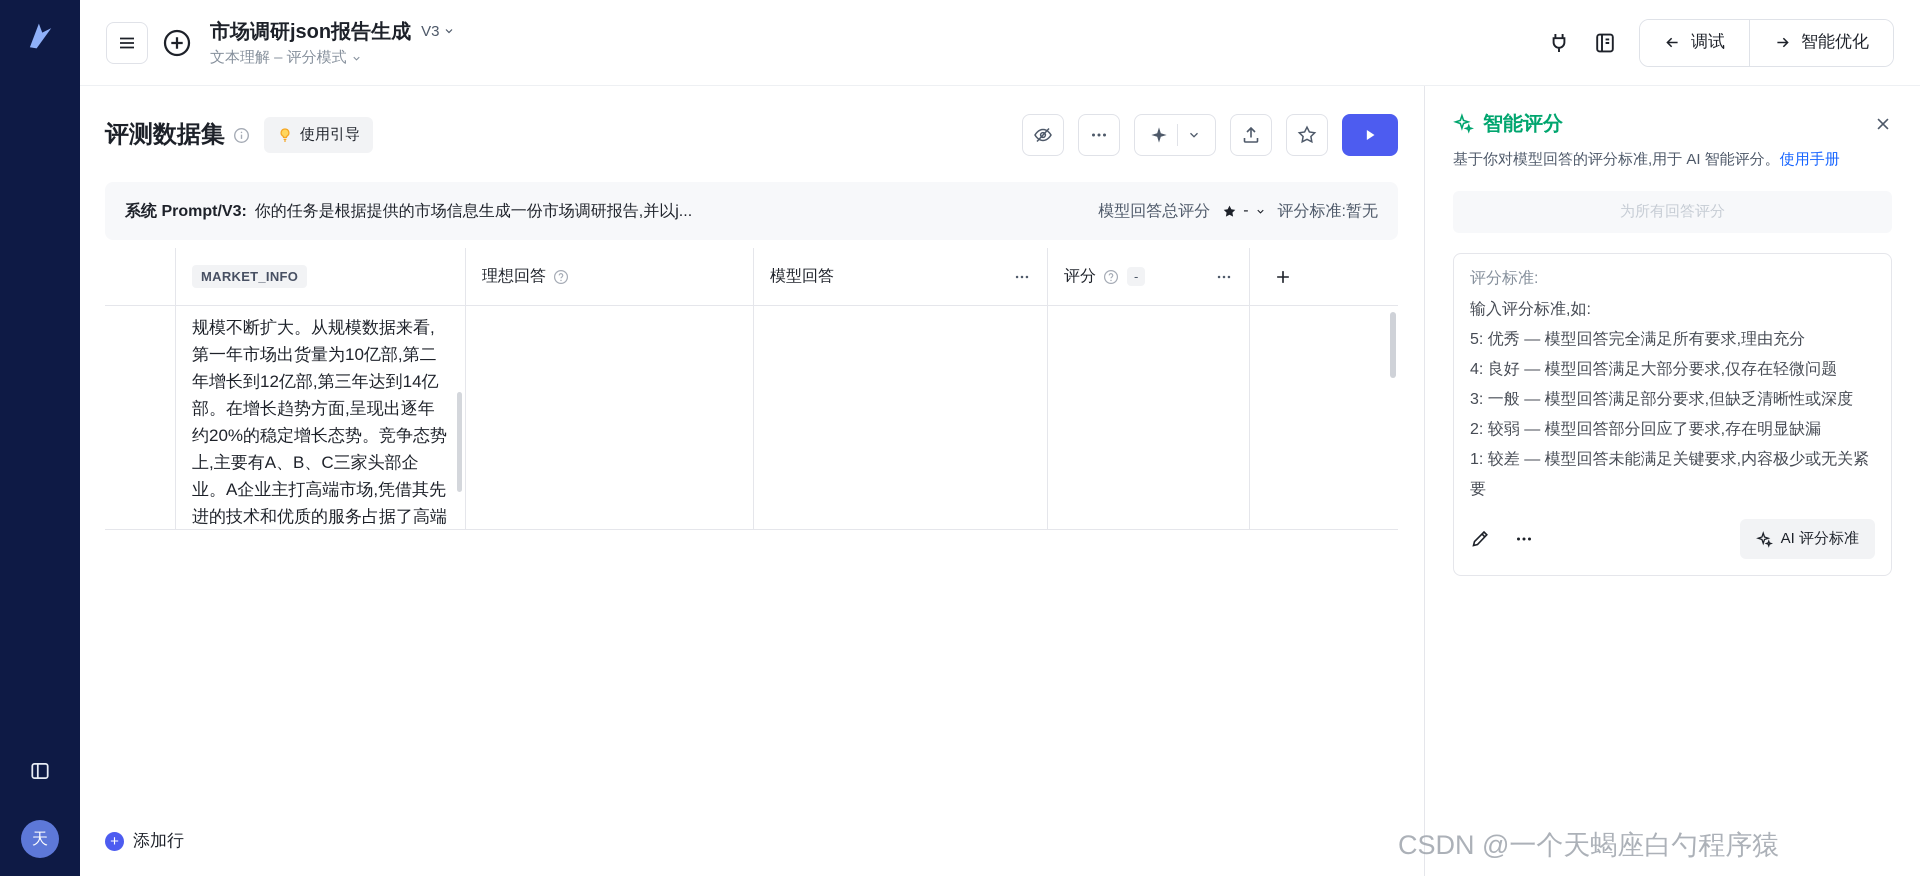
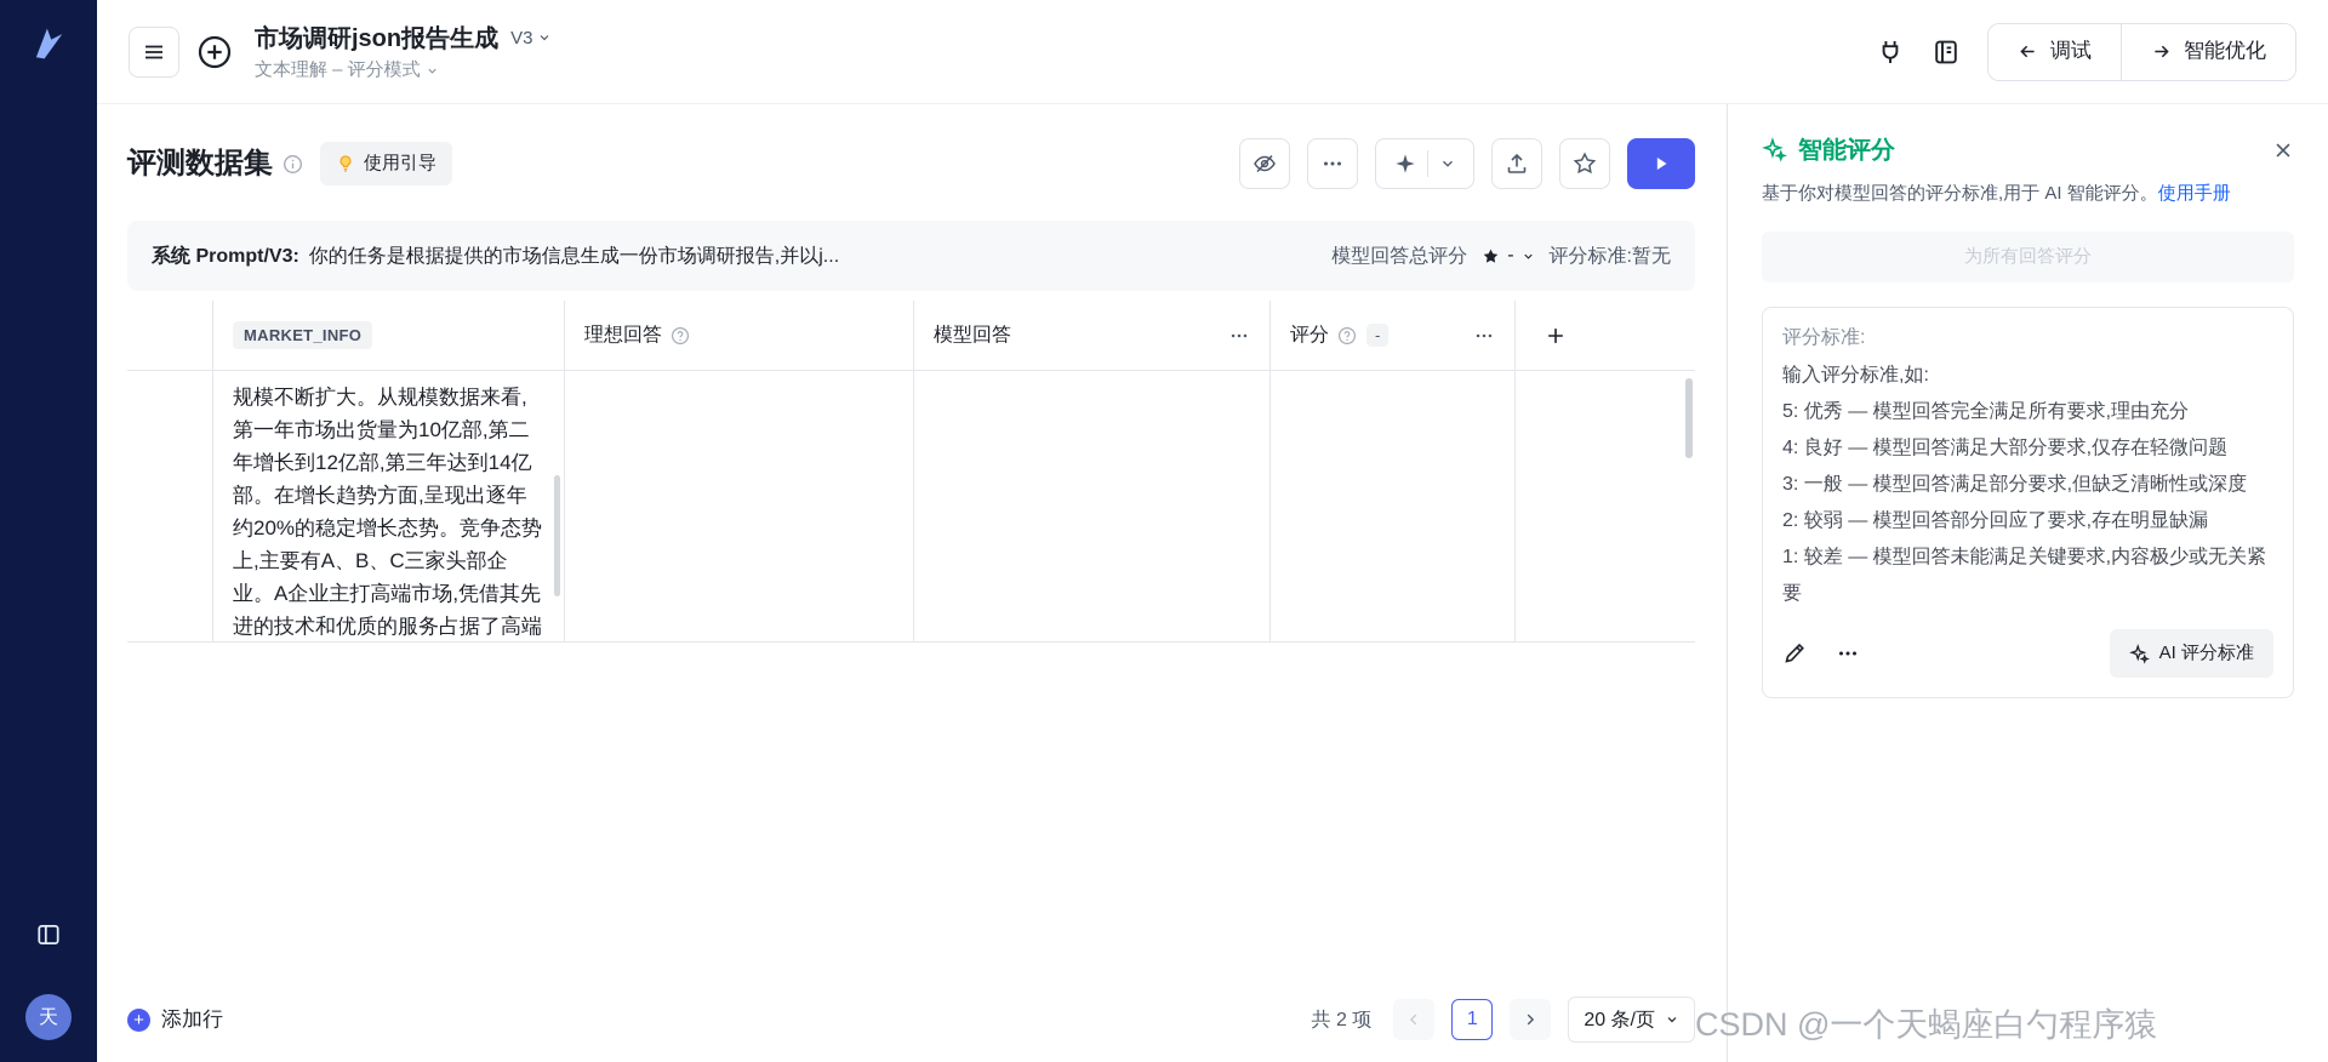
  天
  市场调研json报告生成
  V3
  文本理解 – 评分模式
  调试
  智能优化
  评测数据集
  使用引导
  系统 Prompt/V3:
  你的任务是根据提供的市场信息生成一份市场调研报告,并以j...
  模型回答总评分
  -
  评分标准:暂无
  MARKET_INFO
  理想回答
  模型回答
  评分
  -
  规模不断扩大。从规模数据来看,第一年市场出货量为10亿部,第二年增长到12亿部,第三年达到14亿部。在增长趋势方面,呈现出逐年约20%的稳定增长态势。竞争态势上,主要有A、B、C三家头部企业。A企业主打高端市场,凭借其先进的技术和优质的服务占据了高端
  +
  添加行
+ 共 2 项
+ 1
+ 20 条/页
  智能评分
  基于你对模型回答的评分标准,用于 AI 智能评分。使用手册
  为所有回答评分
  评分标准:
  输入评分标准,如:
  5: 优秀 — 模型回答完全满足所有要求,理由充分
  4: 良好 — 模型回答满足大部分要求,仅存在轻微问题
  3: 一般 — 模型回答满足部分要求,但缺乏清晰性或深度
  2: 较弱 — 模型回答部分回应了要求,存在明显缺漏
  1: 较差 — 模型回答未能满足关键要求,内容极少或无关紧要
  AI 评分标准
  CSDN @一个天蝎座白勺程序猿
